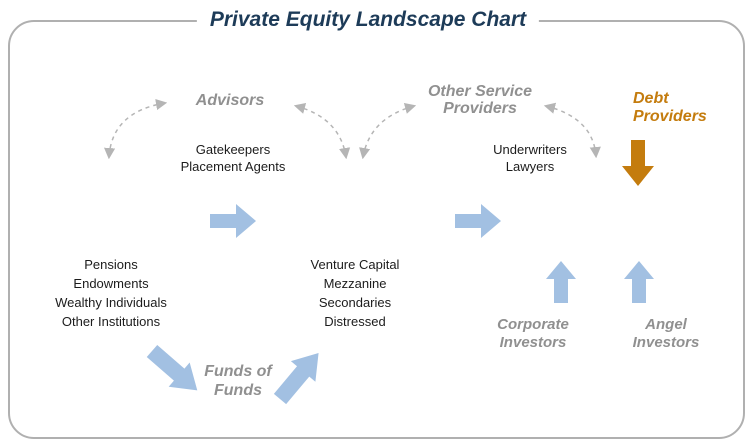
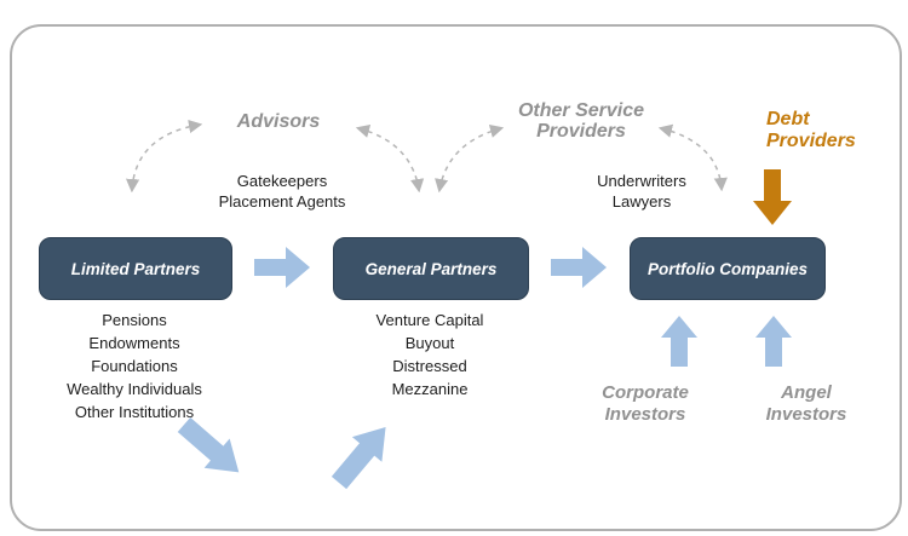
- Private Equity Landscape Chart
  Advisors
  Gatekeepers
  Placement Agents
  Other Service Providers
  Underwriters
  Lawyers
  Debt Providers
+ Limited Partners
+ General Partners
+ Portfolio Companies
  Pensions
  Endowments
+ Foundations
  Wealthy Individuals
  Other Institutions
  Venture Capital
+ Buyout
- Mezzanine
+ Distressed
- Secondaries
- Distressed
+ Mezzanine
- Funds of Funds
  Corporate Investors
  Angel Investors
